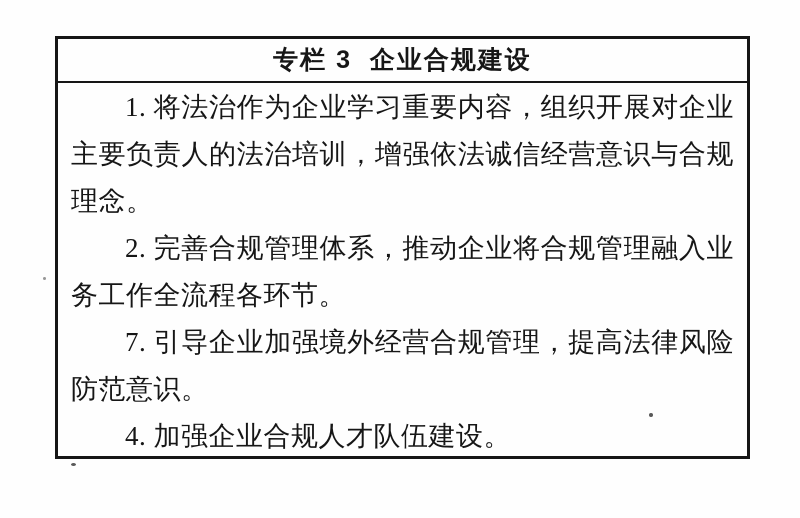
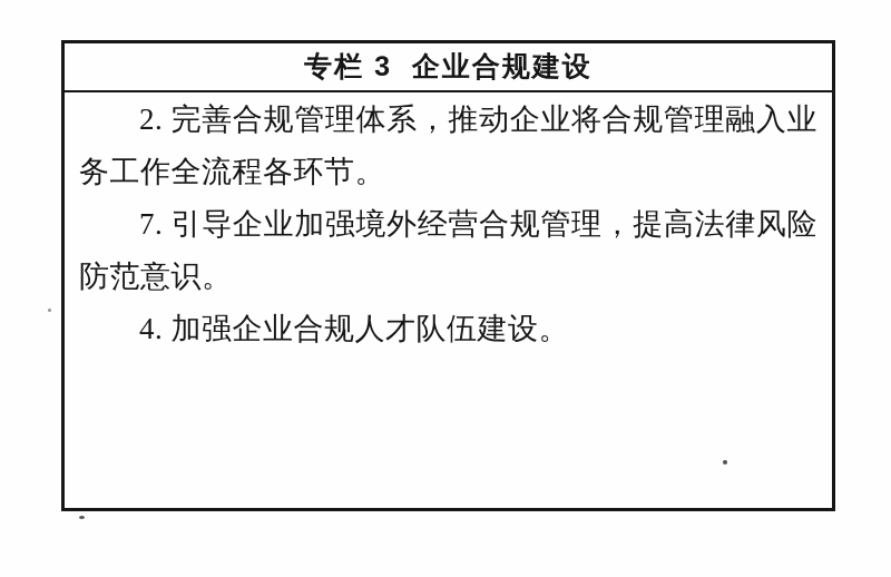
  专栏 3 企业合规建设
- 1. 将法治作为企业学习重要内容，组织开展对企业主要负责人的法治培训，增强依法诚信经营意识与合规理念。
  2. 完善合规管理体系，推动企业将合规管理融入业务工作全流程各环节。
  7. 引导企业加强境外经营合规管理，提高法律风险防范意识。
  4. 加强企业合规人才队伍建设。
